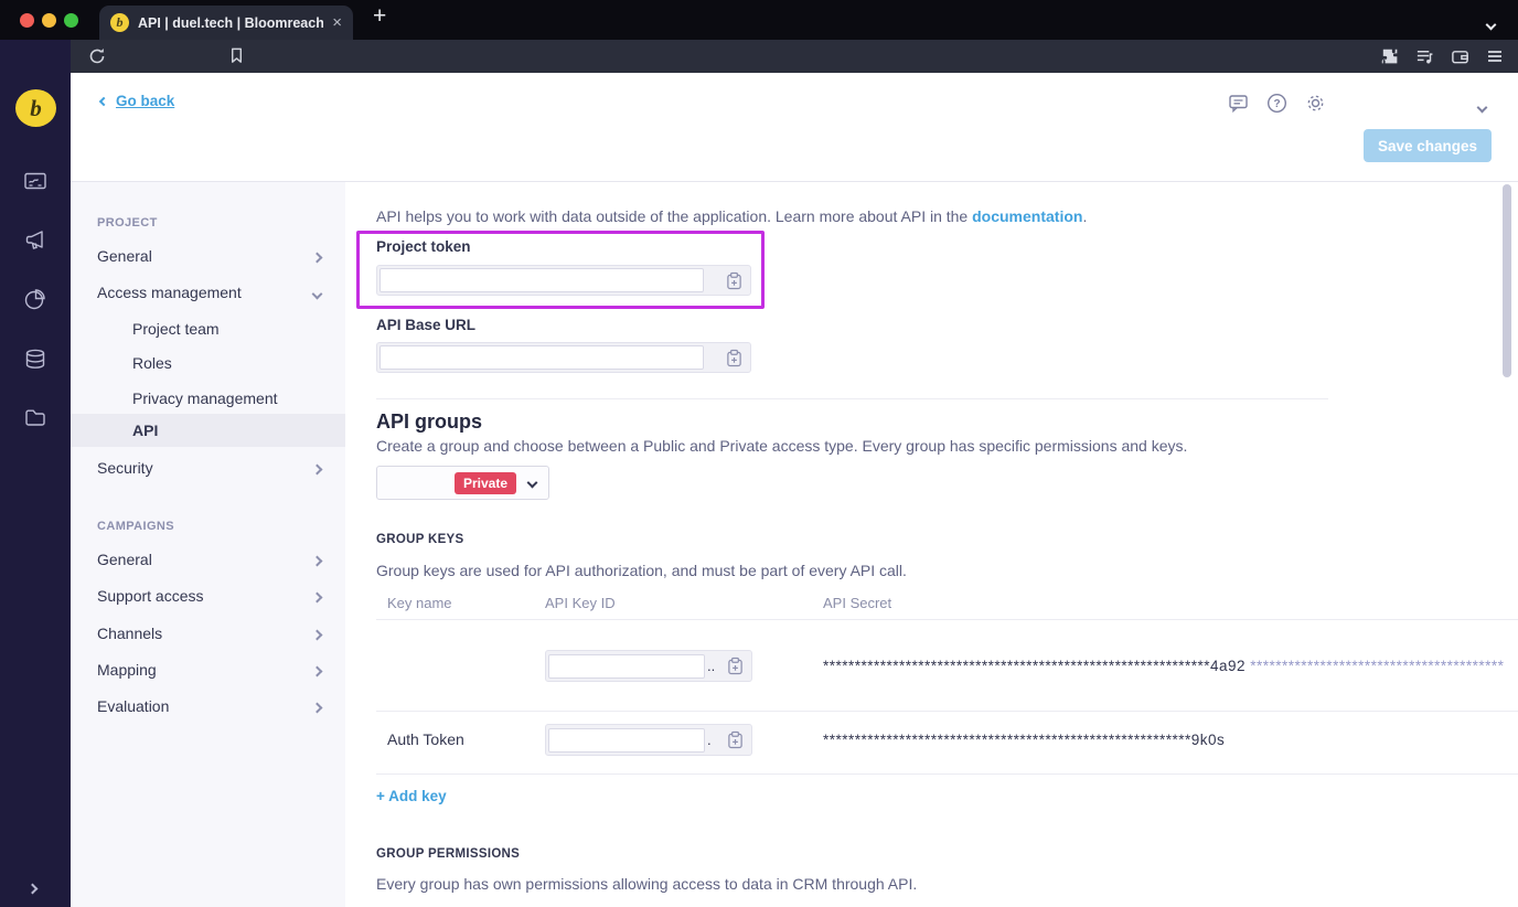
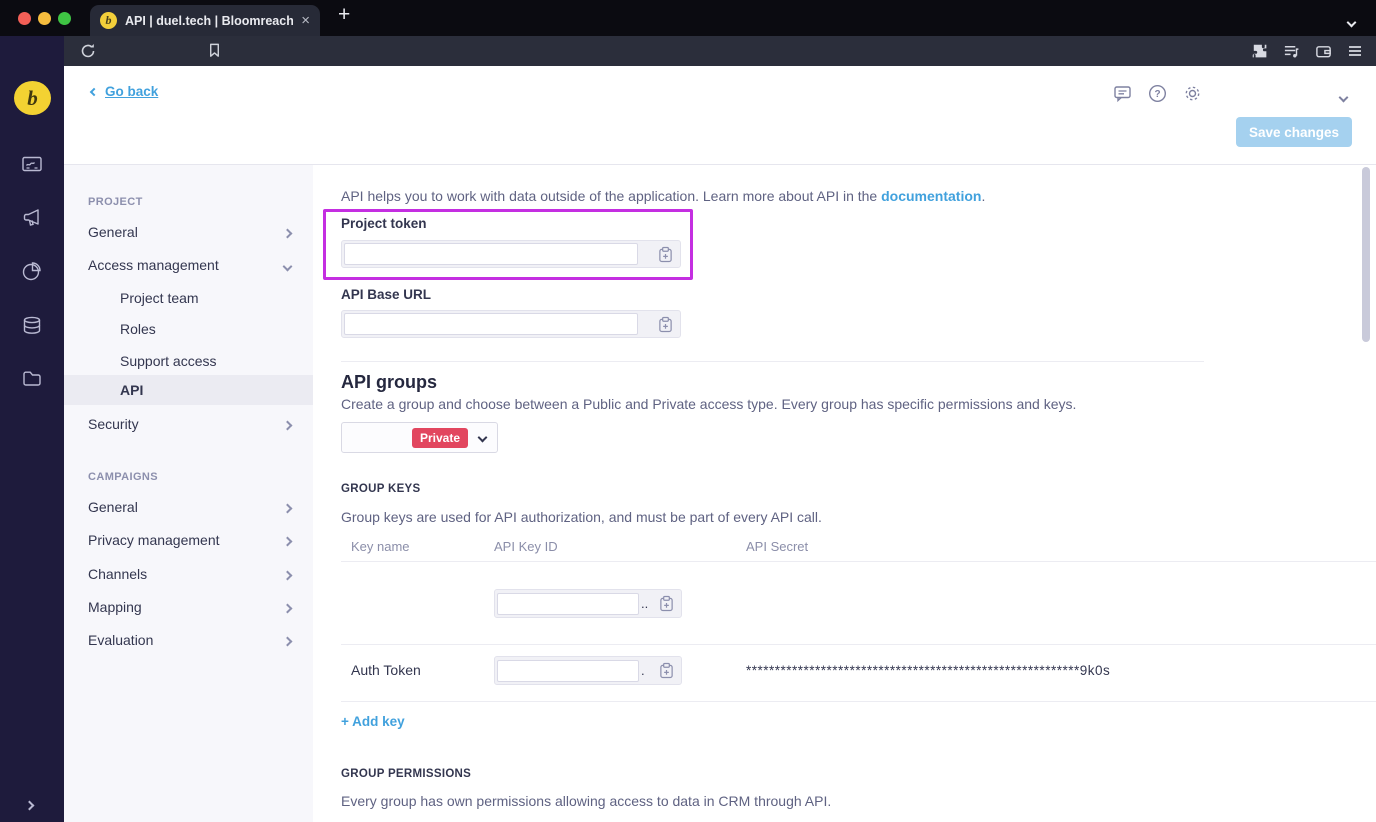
  b
  API | duel.tech | Bloomreach
  ×
  +
  b
  Go back
  ?
  Save changes
  PROJECT
  General
  Access management
  Project team
  Roles
- Privacy management
+ Support access
  API
  Security
  CAMPAIGNS
  General
- Support access
+ Privacy management
  Channels
  Mapping
  Evaluation
  API helps you to work with data outside of the application. Learn more about API in the documentation.
  Project token
  API Base URL
  API groups
  Create a group and choose between a Public and Private access type. Every group has specific permissions and keys.
  Private
  GROUP KEYS
  Group keys are used for API authorization, and must be part of every API call.
  Key name
  API Key ID
  API Secret
  ..
- *************************************************************4a92 ****************************************
  Auth Token
  .
  **********************************************************9k0s
  + Add key
  GROUP PERMISSIONS
  Every group has own permissions allowing access to data in CRM through API.
